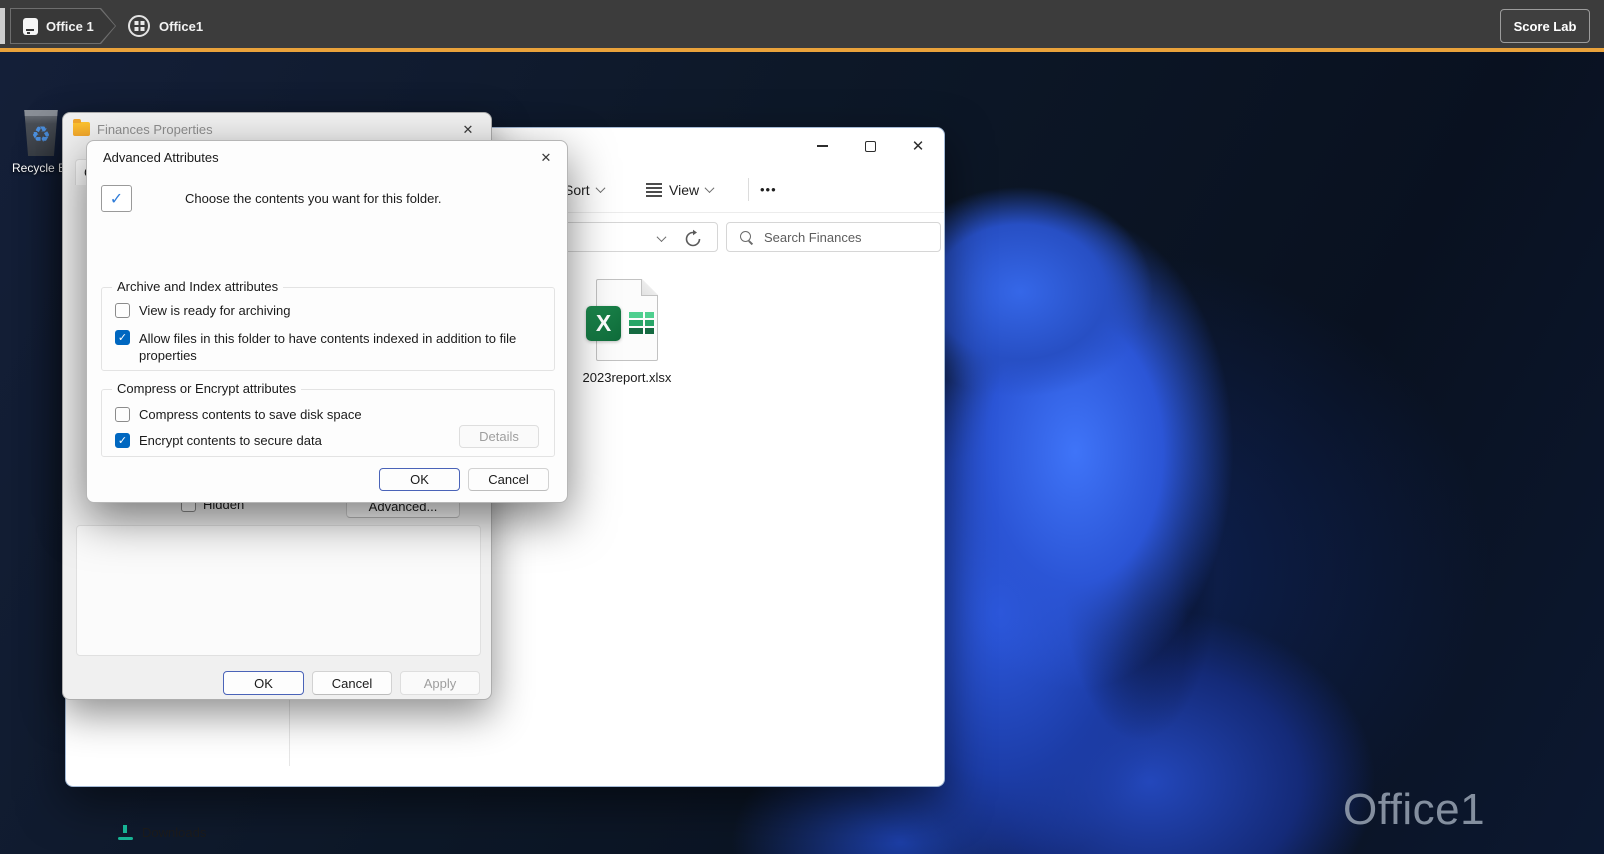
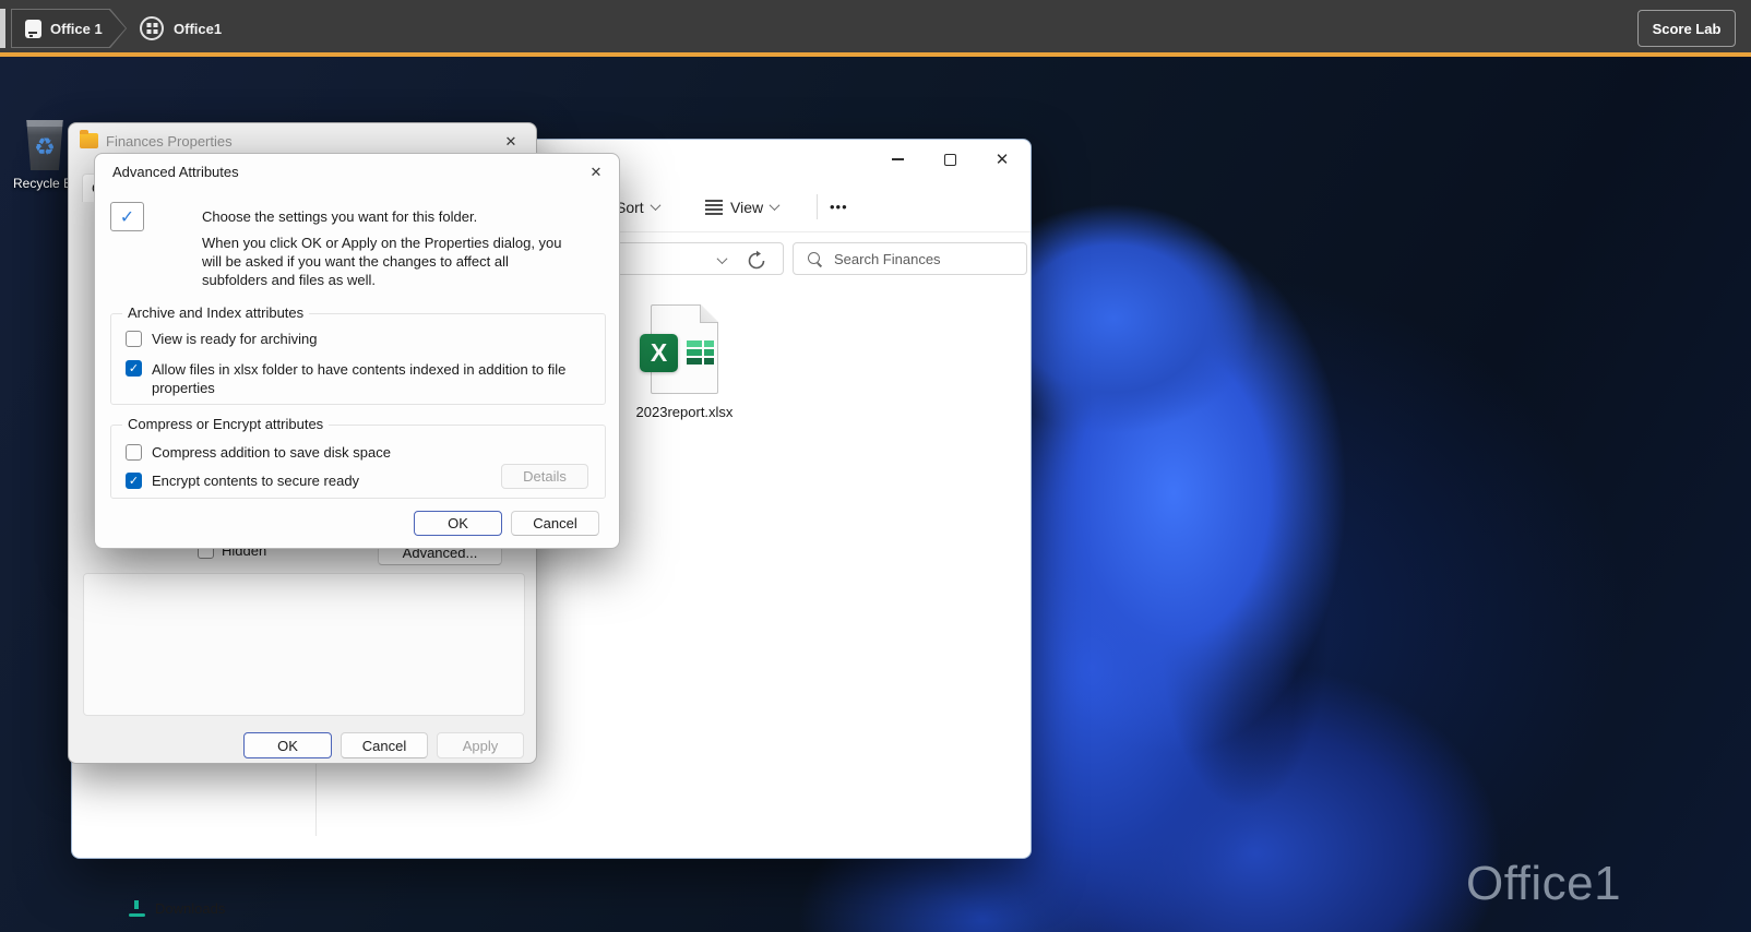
  Office1
  ♻
  Recycle
  Office 1
  Office1
  Score Lab
  ✕
  Sort
  View
  •••
  Search Finances
  X
  2023report.xlsx
  Finances Properties
  ✕
  Hidden
  Advanced...
  OK
  Cancel
  Apply
  Advanced Attributes
  ✕
  ✓
- Choose the contents you want for this folder.
+ Choose the settings you want for this folder.
+ When you click OK or Apply on the Properties dialog, you will be asked if you want the changes to affect all subfolders and files as well.
  Archive and Index attributes
  View is ready for archiving
- Allow files in this folder to have contents indexed in addition to file properties
+ Allow files in xlsx folder to have contents indexed in addition to file properties
  Compress or Encrypt attributes
- Compress contents to save disk space
+ Compress addition to save disk space
- Encrypt contents to secure data
+ Encrypt contents to secure ready
  Details
  OK
  Cancel
